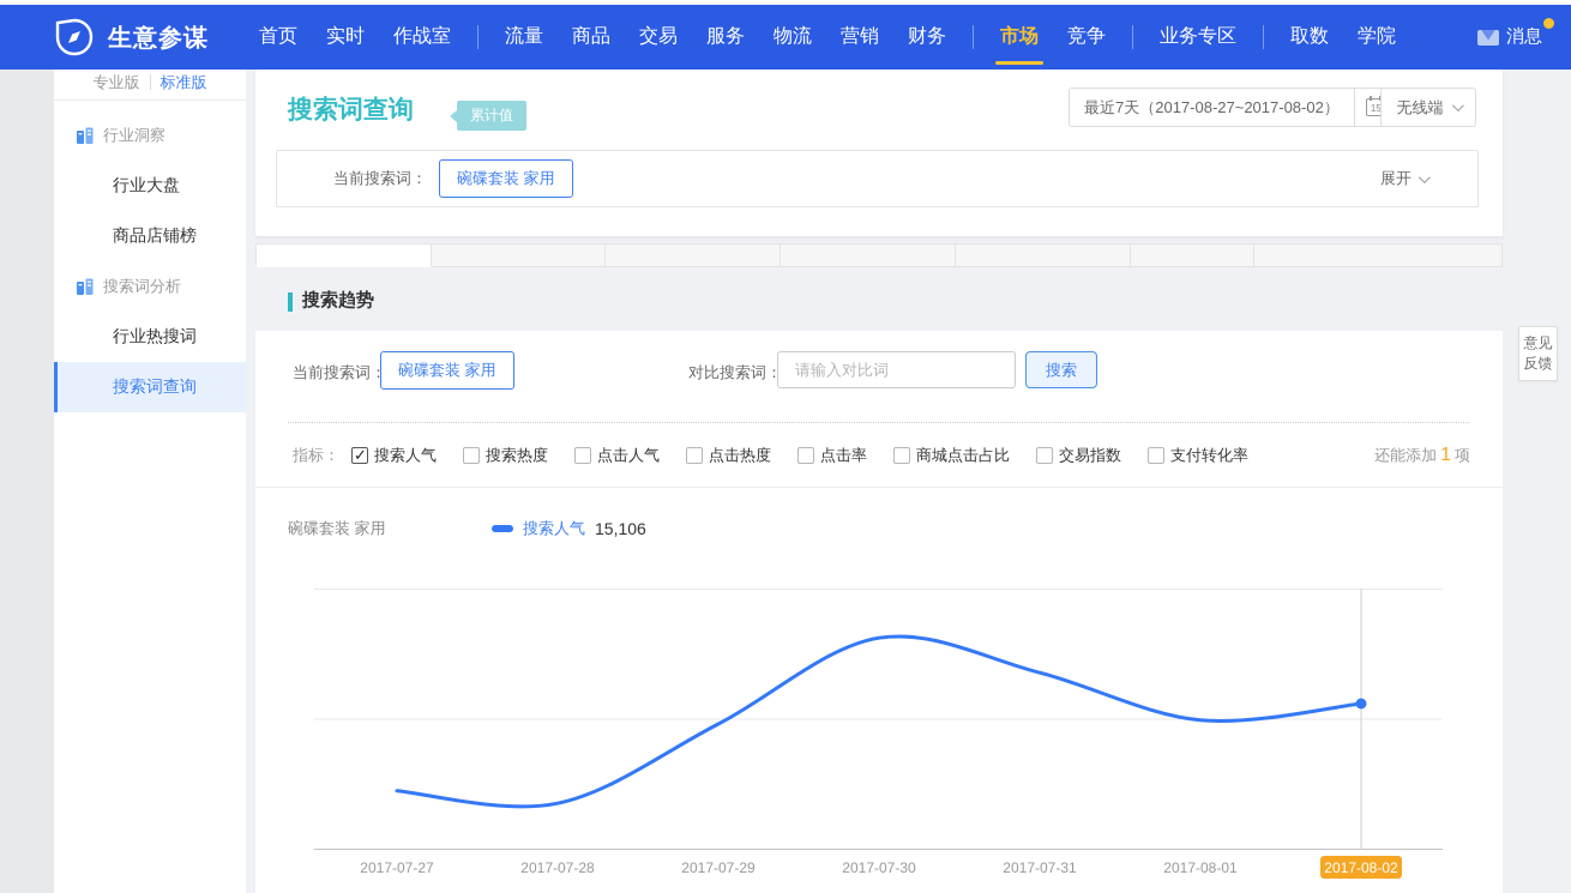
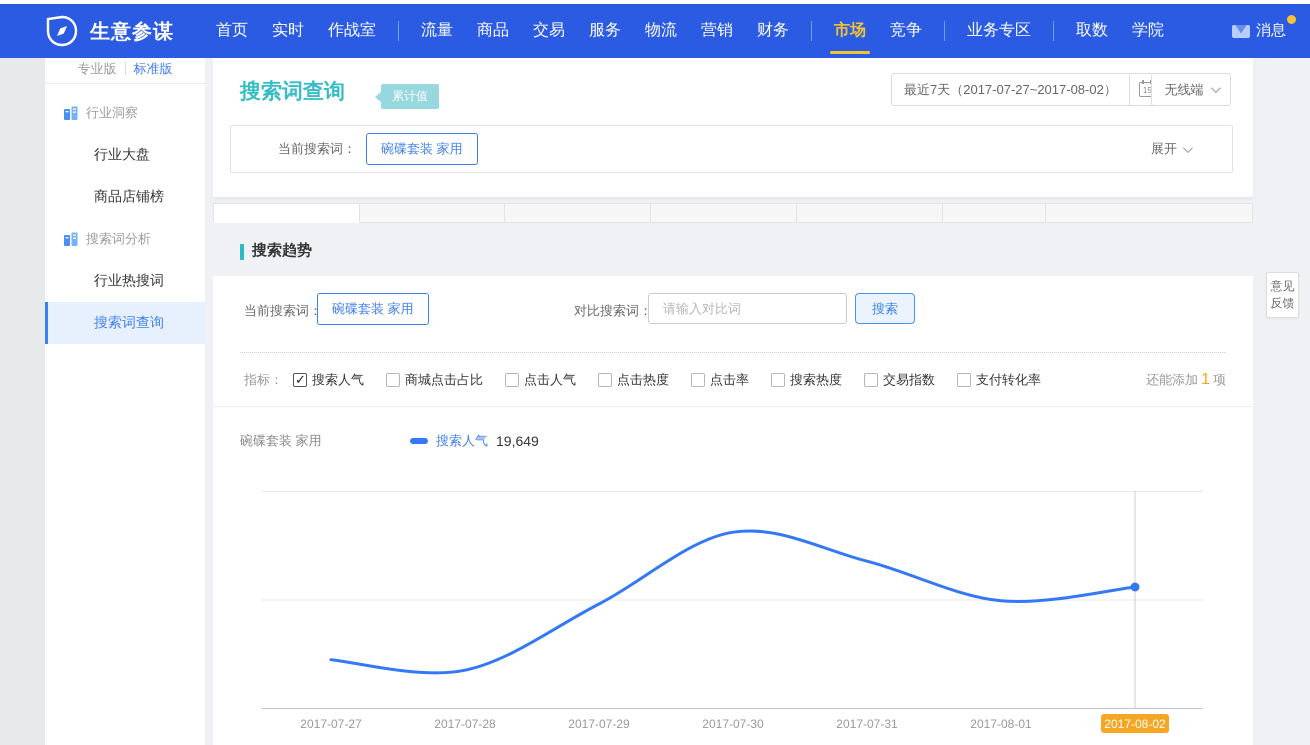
  生意参谋
  首页
  实时
  作战室
  流量
  商品
  交易
  服务
  物流
  营销
  财务
  市场
  竞争
  业务专区
  取数
  学院
  消息
  专业版
  标准版
  行业洞察
  行业大盘
  商品店铺榜
  搜索词分析
  行业热搜词
  搜索词查询
  搜索词查询
  累计值
- 最近7天（2017-08-27~2017-08-02）
+ 最近7天（2017-07-27~2017-08-02）
  15
  无线端
  当前搜索词：
  碗碟套装 家用
  展开
  搜索趋势
  当前搜索词：
  碗碟套装 家用
  对比搜索词：
  请输入对比词
  搜索
  指标：
  搜索人气
- 搜索热度
+ 商城点击占比
  点击人气
  点击热度
  点击率
- 商城点击占比
+ 搜索热度
  交易指数
  支付转化率
  还能添加 1 项
  碗碟套装 家用
  搜索人气
- 15,106
+ 19,649
  2017-07-27
  2017-07-28
  2017-07-29
  2017-07-30
  2017-07-31
  2017-08-01
  2017-08-02
  意见反馈
